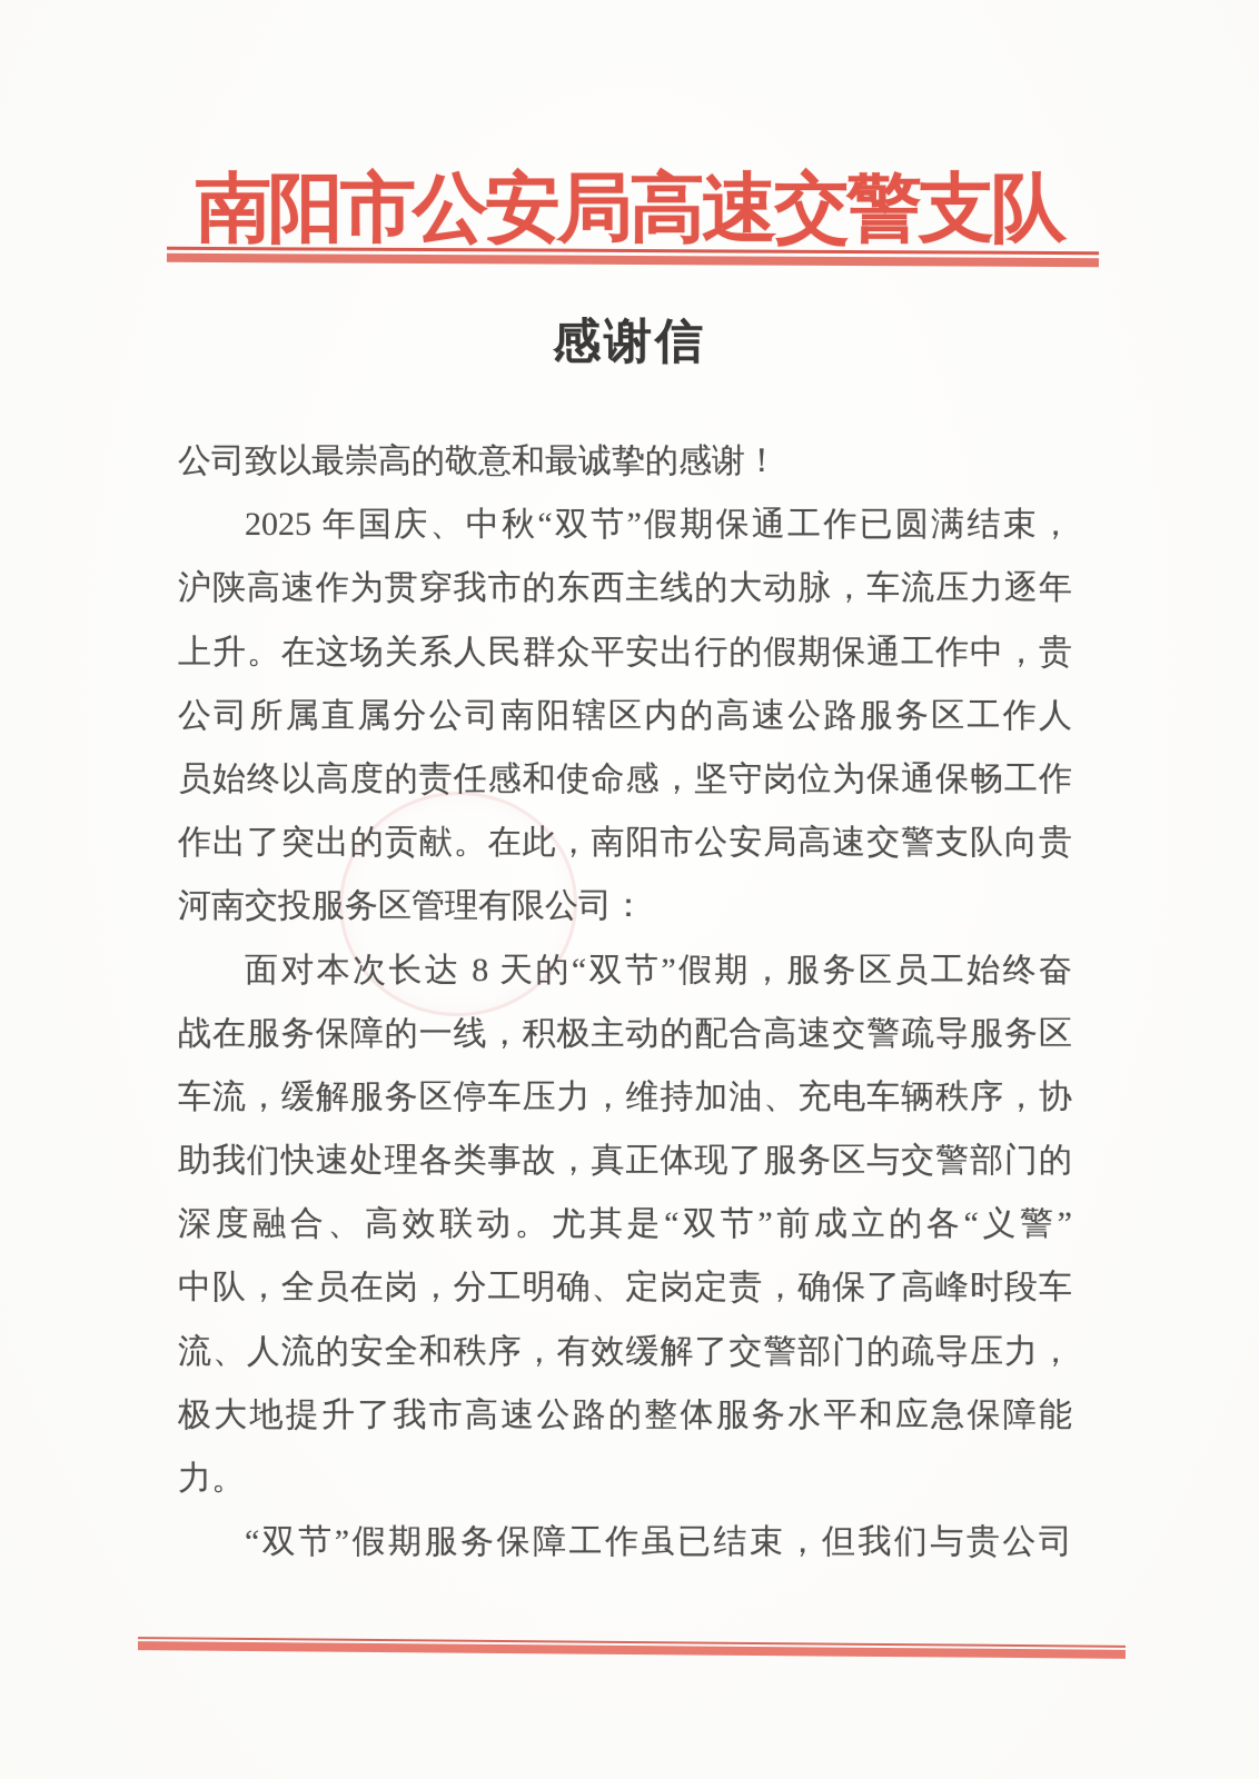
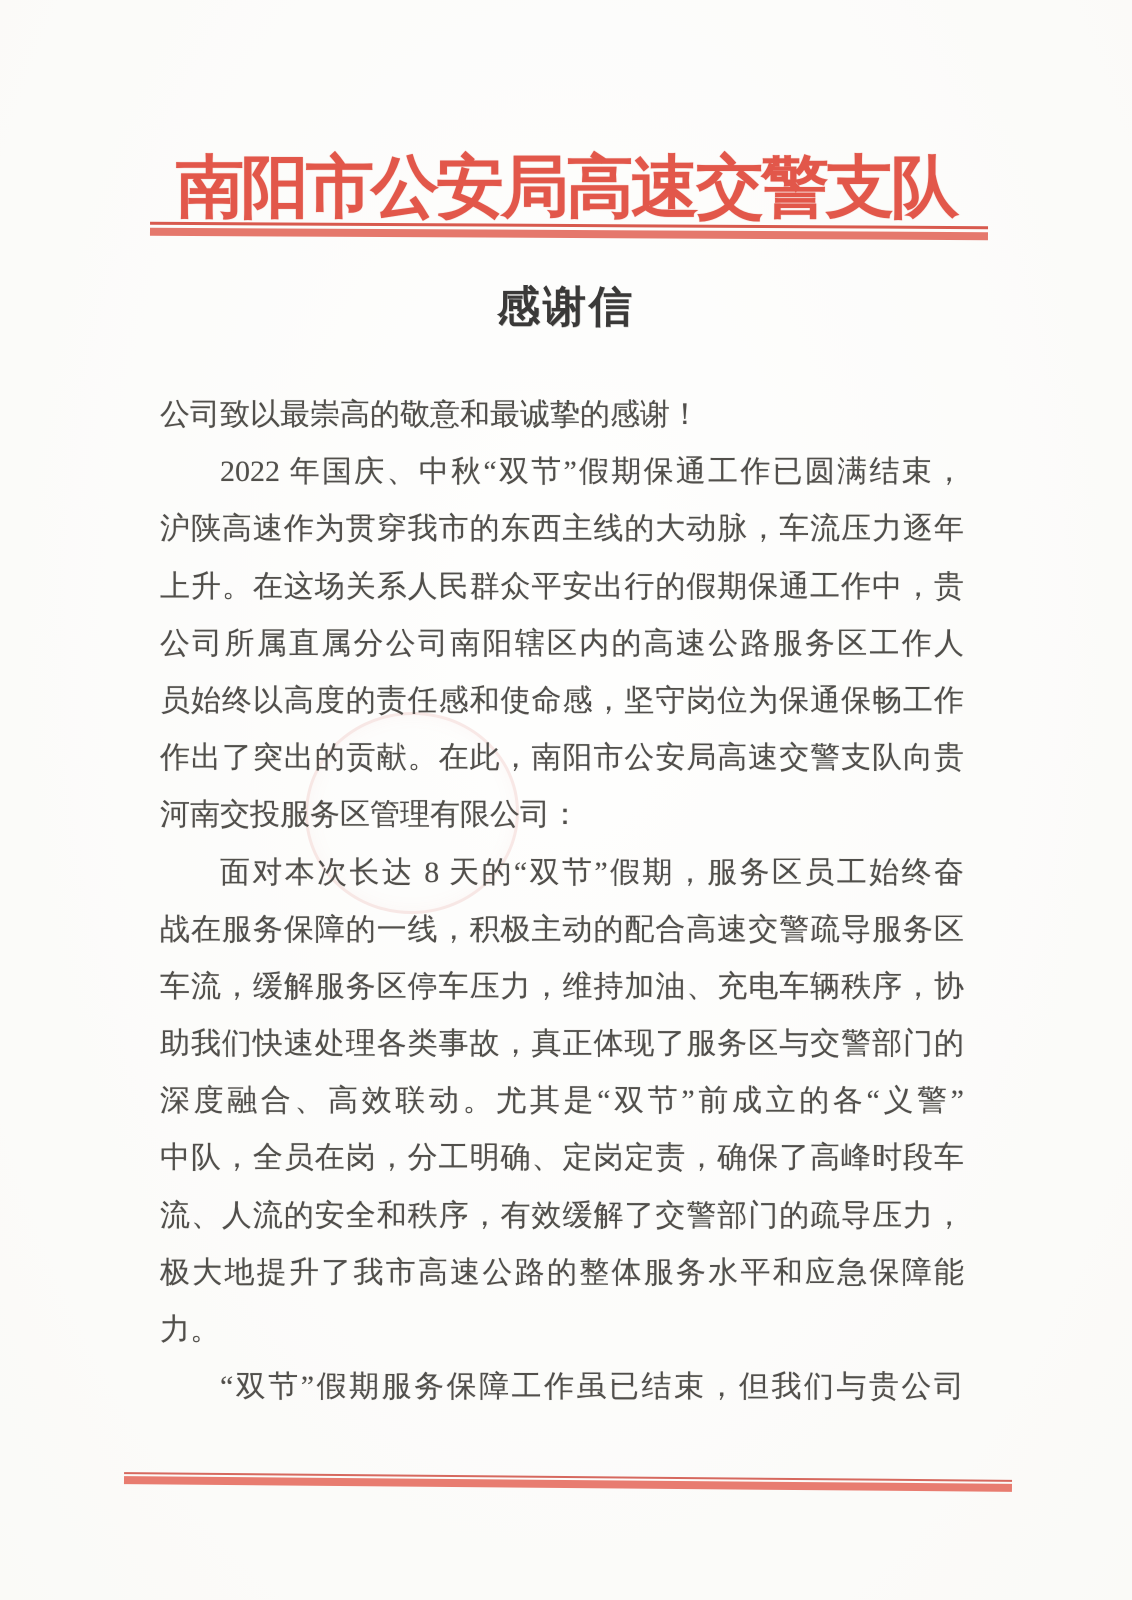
  南阳市公安局高速交警支队
  感谢信
  公司致以最崇高的敬意和最诚挚的感谢！
- 2025 年国庆、中秋“双节”假期保通工作已圆满结束，
+ 2022 年国庆、中秋“双节”假期保通工作已圆满结束，
  沪陕高速作为贯穿我市的东西主线的大动脉，车流压力逐年
  上升。在这场关系人民群众平安出行的假期保通工作中，贵
  公司所属直属分公司南阳辖区内的高速公路服务区工作人
  员始终以高度的责任感和使命感，坚守岗位为保通保畅工作
  作出了突出的贡献。在此，南阳市公安局高速交警支队向贵
  河南交投服务区管理有限公司：
  面对本次长达 8 天的“双节”假期，服务区员工始终奋
  战在服务保障的一线，积极主动的配合高速交警疏导服务区
  车流，缓解服务区停车压力，维持加油、充电车辆秩序，协
  助我们快速处理各类事故，真正体现了服务区与交警部门的
  深度融合、高效联动。尤其是“双节”前成立的各“义警”
  中队，全员在岗，分工明确、定岗定责，确保了高峰时段车
  流、人流的安全和秩序，有效缓解了交警部门的疏导压力，
  极大地提升了我市高速公路的整体服务水平和应急保障能
  力。
  “双节”假期服务保障工作虽已结束，但我们与贵公司
